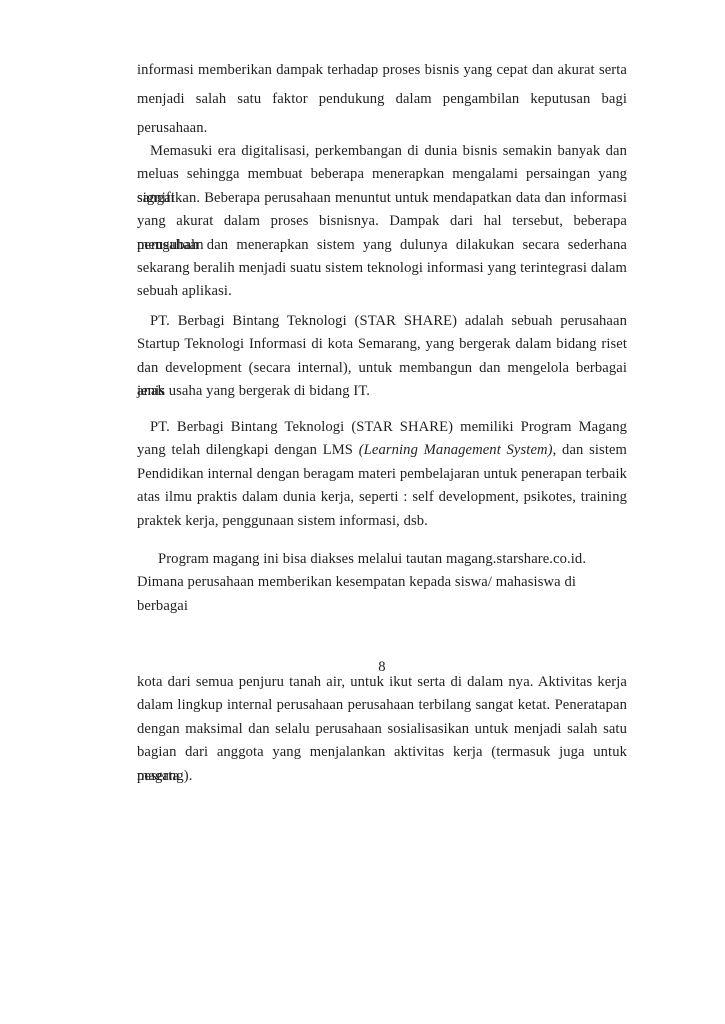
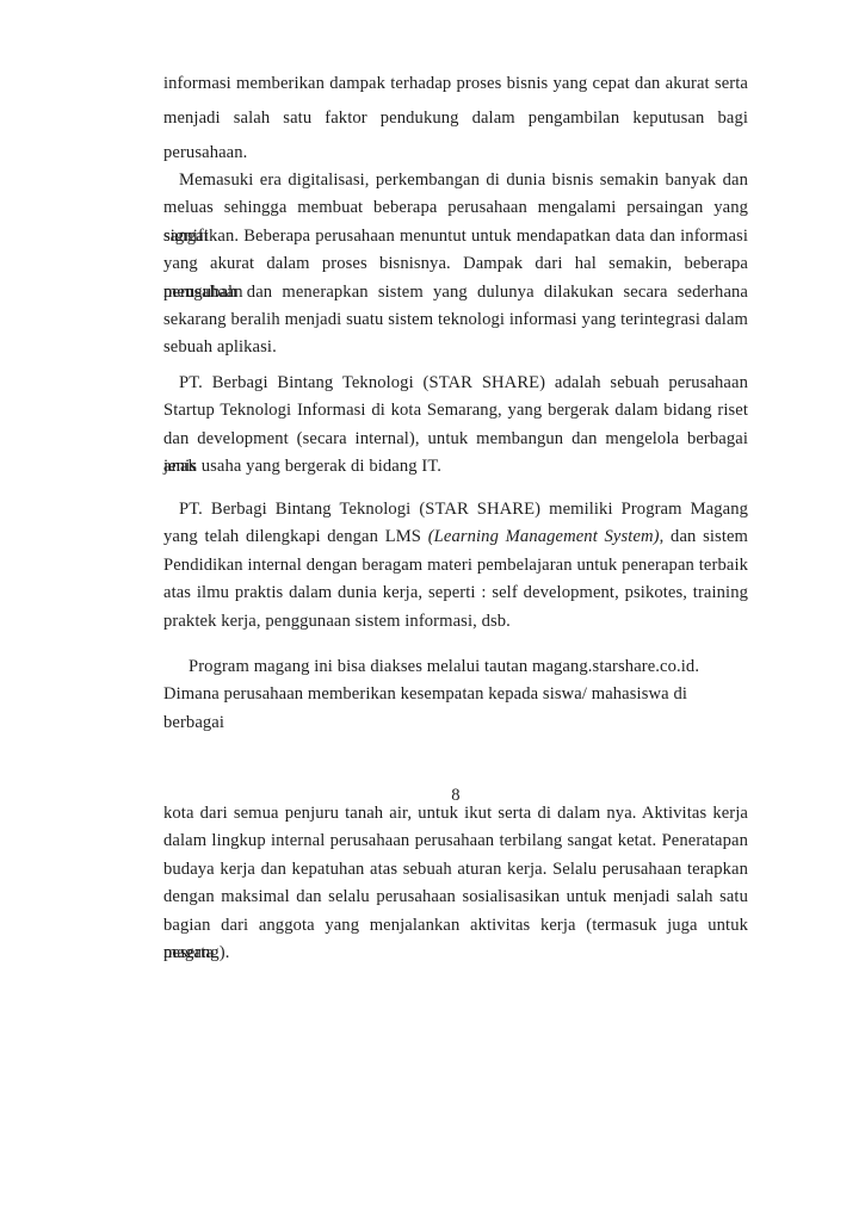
  informasi memberikan dampak terhadap proses bisnis yang cepat dan akurat serta
  menjadi salah satu faktor pendukung dalam pengambilan keputusan bagi
  perusahaan.
  Memasuki era digitalisasi, perkembangan di dunia bisnis semakin banyak dan
- meluas sehingga membuat beberapa menerapkan mengalami persaingan yang sangat
+ meluas sehingga membuat beberapa perusahaan mengalami persaingan yang sangat
  signifikan. Beberapa perusahaan menuntut untuk mendapatkan data dan informasi
- yang akurat dalam proses bisnisnya. Dampak dari hal tersebut, beberapa perusahaan
+ yang akurat dalam proses bisnisnya. Dampak dari hal semakin, beberapa perusahaan
  mengubah dan menerapkan sistem yang dulunya dilakukan secara sederhana
  sekarang beralih menjadi suatu sistem teknologi informasi yang terintegrasi dalam
  sebuah aplikasi.
  PT. Berbagi Bintang Teknologi (STAR SHARE) adalah sebuah perusahaan
  Startup Teknologi Informasi di kota Semarang, yang bergerak dalam bidang riset
  dan development (secara internal), untuk membangun dan mengelola berbagai jenis
  anak usaha yang bergerak di bidang IT.
  PT. Berbagi Bintang Teknologi (STAR SHARE) memiliki Program Magang
  yang telah dilengkapi dengan LMS (Learning Management System), dan sistem
  Pendidikan internal dengan beragam materi pembelajaran untuk penerapan terbaik
  atas ilmu praktis dalam dunia kerja, seperti : self development, psikotes, training
  praktek kerja, penggunaan sistem informasi, dsb.
  Program magang ini bisa diakses melalui tautan magang.starshare.co.id.
  Dimana perusahaan memberikan kesempatan kepada siswa/ mahasiswa di
  berbagai
  8
  kota dari semua penjuru tanah air, untuk ikut serta di dalam nya. Aktivitas kerja
  dalam lingkup internal perusahaan perusahaan terbilang sangat ketat. Peneratapan
+ budaya kerja dan kepatuhan atas sebuah aturan kerja. Selalu perusahaan terapkan
  dengan maksimal dan selalu perusahaan sosialisasikan untuk menjadi salah satu
  bagian dari anggota yang menjalankan aktivitas kerja (termasuk juga untuk peserta
  magang).
